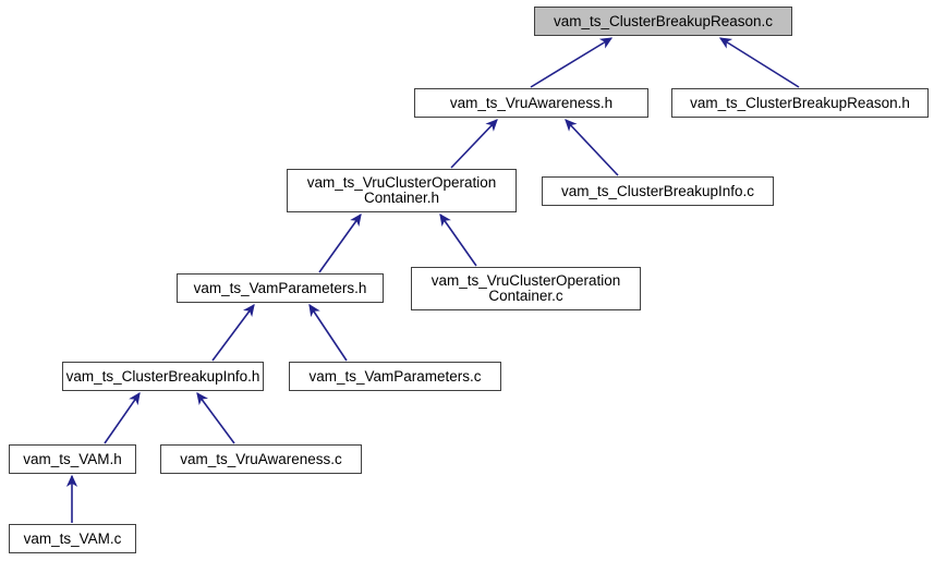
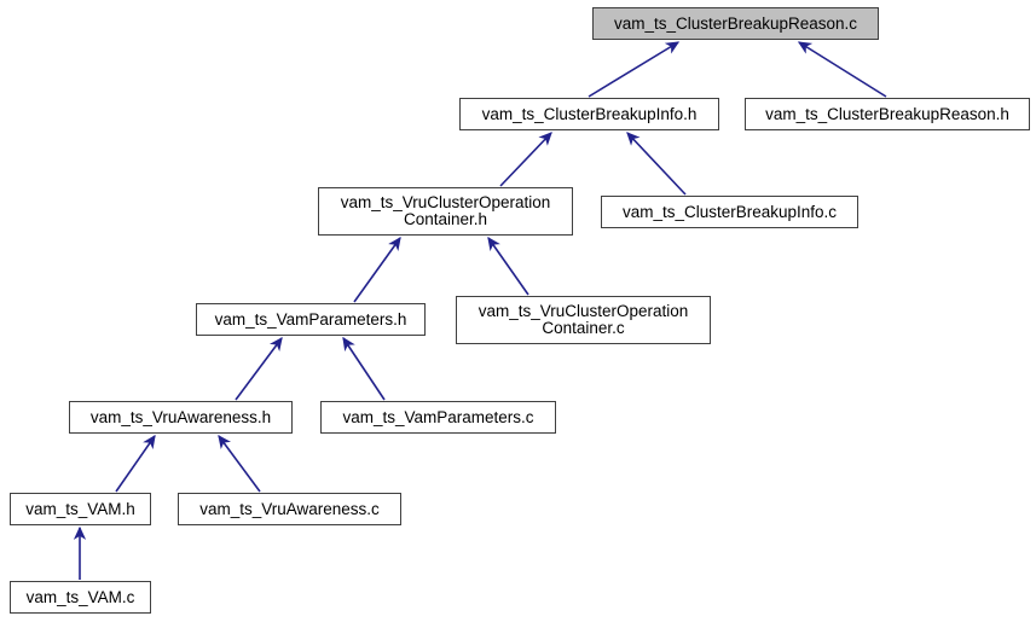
  vam_ts_ClusterBreakupReason.c
- vam_ts_VruAwareness.h
+ vam_ts_ClusterBreakupInfo.h
  vam_ts_ClusterBreakupReason.h
  vam_ts_VruClusterOperation
  Container.h
  vam_ts_ClusterBreakupInfo.c
  vam_ts_VamParameters.h
  vam_ts_VruClusterOperation
  Container.c
- vam_ts_ClusterBreakupInfo.h
+ vam_ts_VruAwareness.h
  vam_ts_VamParameters.c
  vam_ts_VAM.h
  vam_ts_VruAwareness.c
  vam_ts_VAM.c
